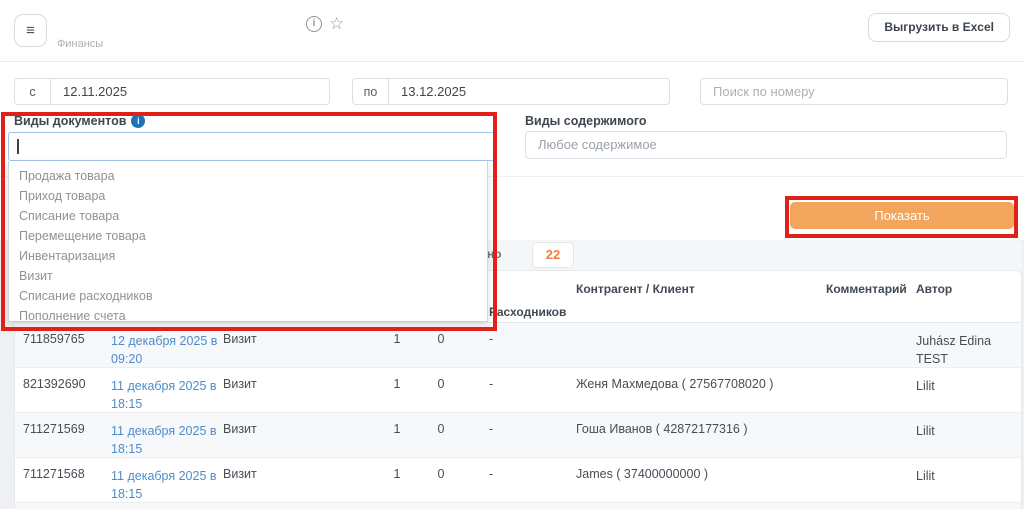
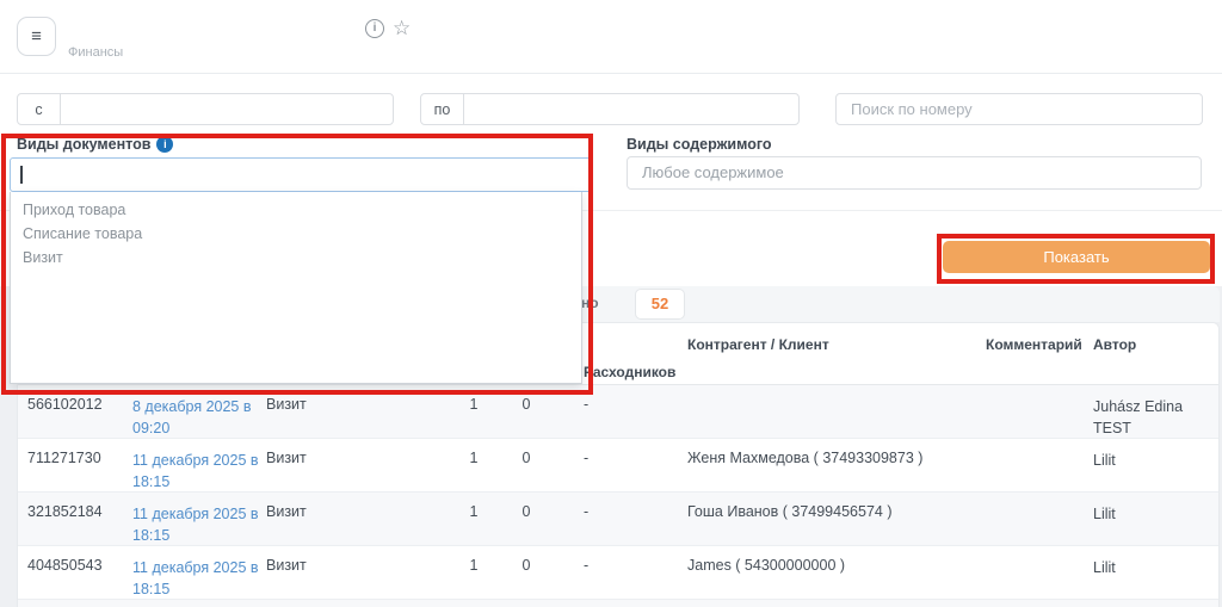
- 22
+ 52
  Расходников
  Контрагент / Клиент
  Комментарий
  Автор
- 711859765
+ 566102012
- 12 декабря 2025 в
+ 8 декабря 2025 в
  09:20
  Визит
  1
  0
  -
  Juhász Edina
  TEST
- 821392690
+ 711271730
  11 декабря 2025 в
  18:15
  Визит
  1
  0
  -
- Женя Махмедова ( 27567708020 )
+ Женя Махмедова ( 37493309873 )
  Lilit
- 711271569
+ 321852184
  11 декабря 2025 в
  18:15
  Визит
  1
  0
  -
- Гоша Иванов ( 42872177316 )
+ Гоша Иванов ( 37499456574 )
  Lilit
- 711271568
+ 404850543
  11 декабря 2025 в
  18:15
  Визит
  1
  0
  -
- James ( 37400000000 )
+ James ( 54300000000 )
  Lilit
  ≡
  i
  ☆
  Финансы
- Выгрузить в Excel
  с
- 12.11.2025
  по
- 13.12.2025
  Поиск по номеру
  Виды документов
  i
  Виды содержимого
  Любое содержимое
  Показать
- Продажа товара
  Приход товара
  Списание товара
- Перемещение товара
- Инвентаризация
  Визит
- Списание расходников
- Пополнение счета
